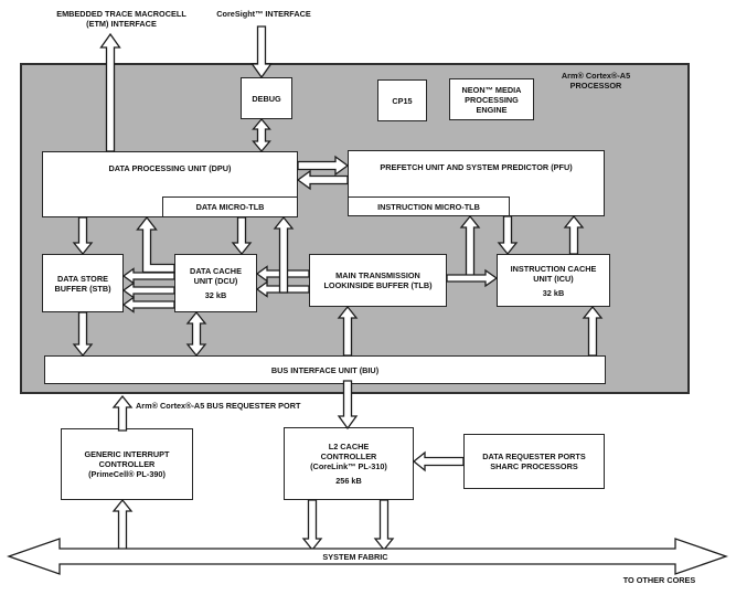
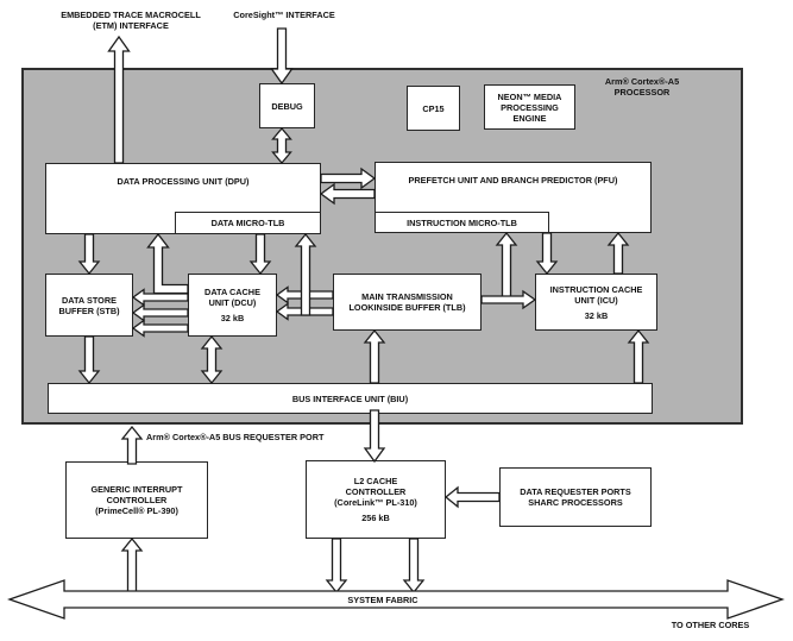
  EMBEDDED TRACE MACROCELL
  (ETM) INTERFACE
  CoreSight™ INTERFACE
  Arm® Cortex®-A5
  PROCESSOR
  DEBUG
  CP15
  NEON™ MEDIA
  PROCESSING
  ENGINE
  DATA PROCESSING UNIT (DPU)
  DATA MICRO-TLB
- PREFETCH UNIT AND SYSTEM PREDICTOR (PFU)
+ PREFETCH UNIT AND BRANCH PREDICTOR (PFU)
  INSTRUCTION MICRO-TLB
  DATA STORE
  BUFFER (STB)
  DATA CACHE
  UNIT (DCU)
  32 kB
  MAIN TRANSMISSION
  LOOKINSIDE BUFFER (TLB)
  INSTRUCTION CACHE
  UNIT (ICU)
  32 kB
  BUS INTERFACE UNIT (BIU)
  GENERIC INTERRUPT
  CONTROLLER
  (PrimeCell® PL-390)
  L2 CACHE
  CONTROLLER
  (CoreLink™ PL-310)
  256 kB
  DATA REQUESTER PORTS
  SHARC PROCESSORS
  Arm® Cortex®-A5 BUS REQUESTER PORT
  SYSTEM FABRIC
  TO OTHER CORES
